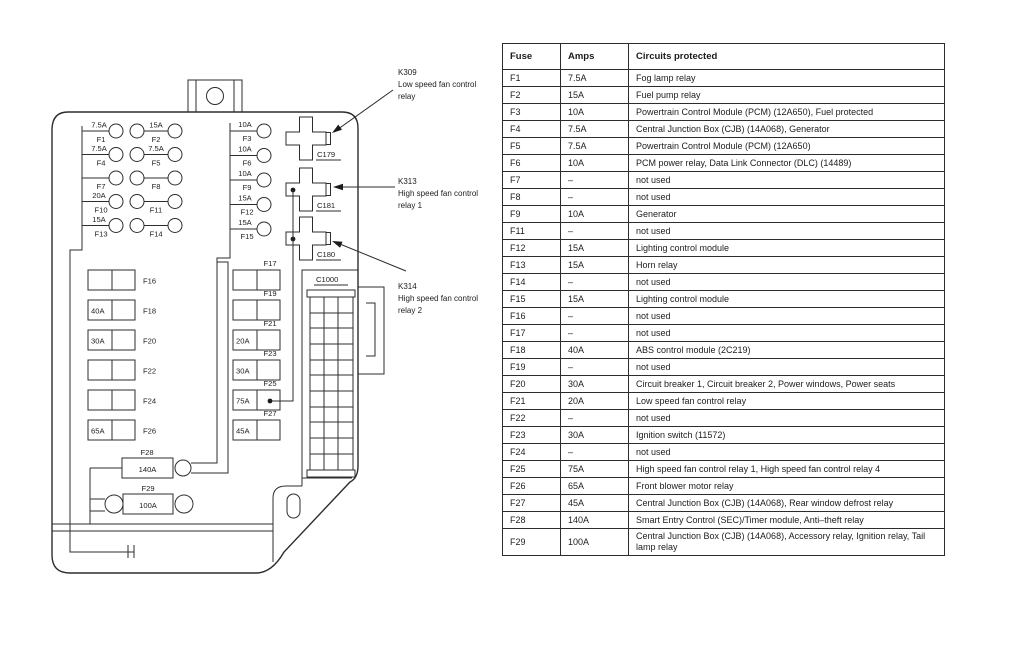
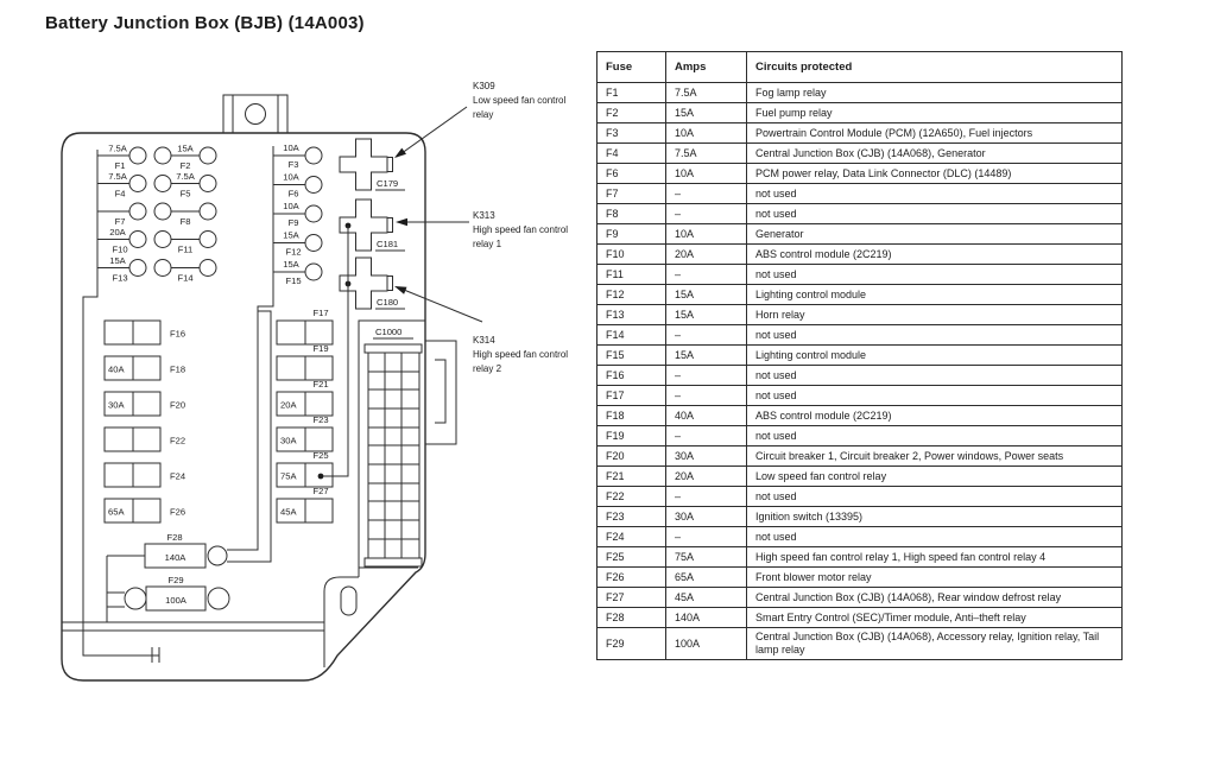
+ Battery Junction Box (BJB) (14A003)
  7.5A
  F1
  15A
  F2
  7.5A
  F4
  7.5A
  F5
  F7
  F8
  20A
  F10
  F11
  15A
  F13
  F14
  10A
  F3
  10A
  F6
  10A
  F9
  15A
  F12
  15A
  F15
  F16
  40A
  F18
  30A
  F20
  F22
  F24
  65A
  F26
  F17
  F19
  F21
  20A
  F23
  30A
  F25
  75A
  F27
  45A
  F28
  140A
  F29
  100A
  C179
  C181
  C180
  C1000
  K309
  Low speed fan control
  relay
  K313
  High speed fan control
  relay 1
  K314
  High speed fan control
  relay 2
  Fuse	Amps	Circuits protected
  F1	7.5A	Fog lamp relay
  F2	15A	Fuel pump relay
- F3	10A	Powertrain Control Module (PCM) (12A650), Fuel protected
+ F3	10A	Powertrain Control Module (PCM) (12A650), Fuel injectors
  F4	7.5A	Central Junction Box (CJB) (14A068), Generator
- F5	7.5A	Powertrain Control Module (PCM) (12A650)
  F6	10A	PCM power relay, Data Link Connector (DLC) (14489)
  F7	–	not used
  F8	–	not used
  F9	10A	Generator
+ F10	20A	ABS control module (2C219)
  F11	–	not used
  F12	15A	Lighting control module
  F13	15A	Horn relay
  F14	–	not used
  F15	15A	Lighting control module
  F16	–	not used
  F17	–	not used
  F18	40A	ABS control module (2C219)
  F19	–	not used
  F20	30A	Circuit breaker 1, Circuit breaker 2, Power windows, Power seats
  F21	20A	Low speed fan control relay
  F22	–	not used
- F23	30A	Ignition switch (11572)
+ F23	30A	Ignition switch (13395)
  F24	–	not used
  F25	75A	High speed fan control relay 1, High speed fan control relay 4
  F26	65A	Front blower motor relay
  F27	45A	Central Junction Box (CJB) (14A068), Rear window defrost relay
  F28	140A	Smart Entry Control (SEC)/Timer module, Anti–theft relay
  F29	100A	Central Junction Box (CJB) (14A068), Accessory relay, Ignition relay, Tail lamp relay
